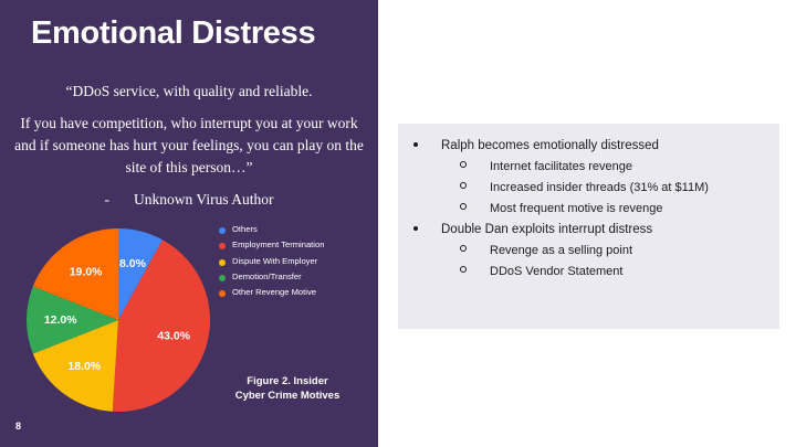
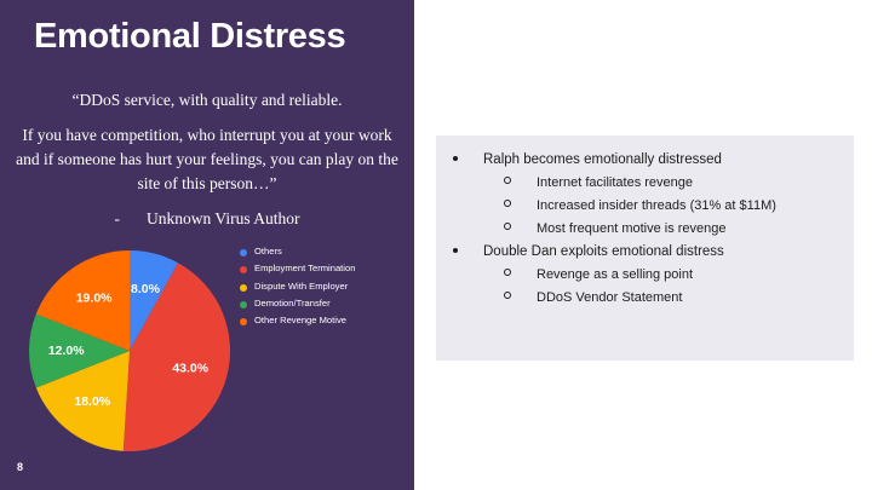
  Emotional Distress
  “DDoS service, with quality and reliable.
  If you have competition, who interrupt you at your work and if someone has hurt your feelings, you can play on the site of this person…”
  - Unknown Virus Author
  8.0%
  43.0%
  18.0%
  12.0%
  19.0%
  Others
  Employment Termination
  Dispute With Employer
  Demotion/Transfer
  Other Revenge Motive
- Figure 2. Insider
- Cyber Crime Motives
  8
  Ralph becomes emotionally distressed
  Internet facilitates revenge
  Increased insider threads (31% at $11M)
  Most frequent motive is revenge
- Double Dan exploits interrupt distress
+ Double Dan exploits emotional distress
  Revenge as a selling point
  DDoS Vendor Statement
